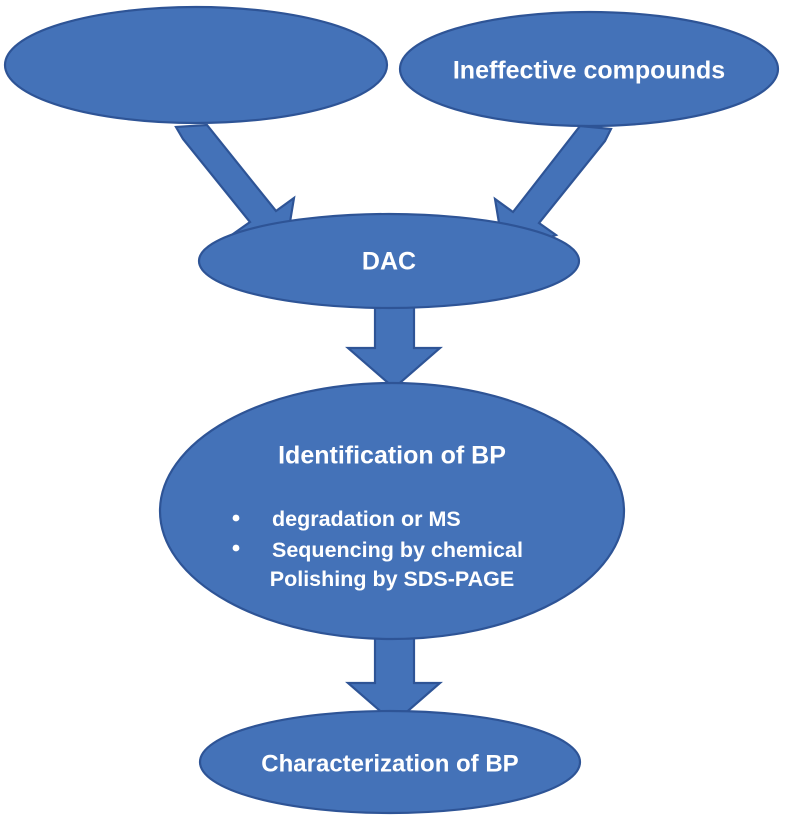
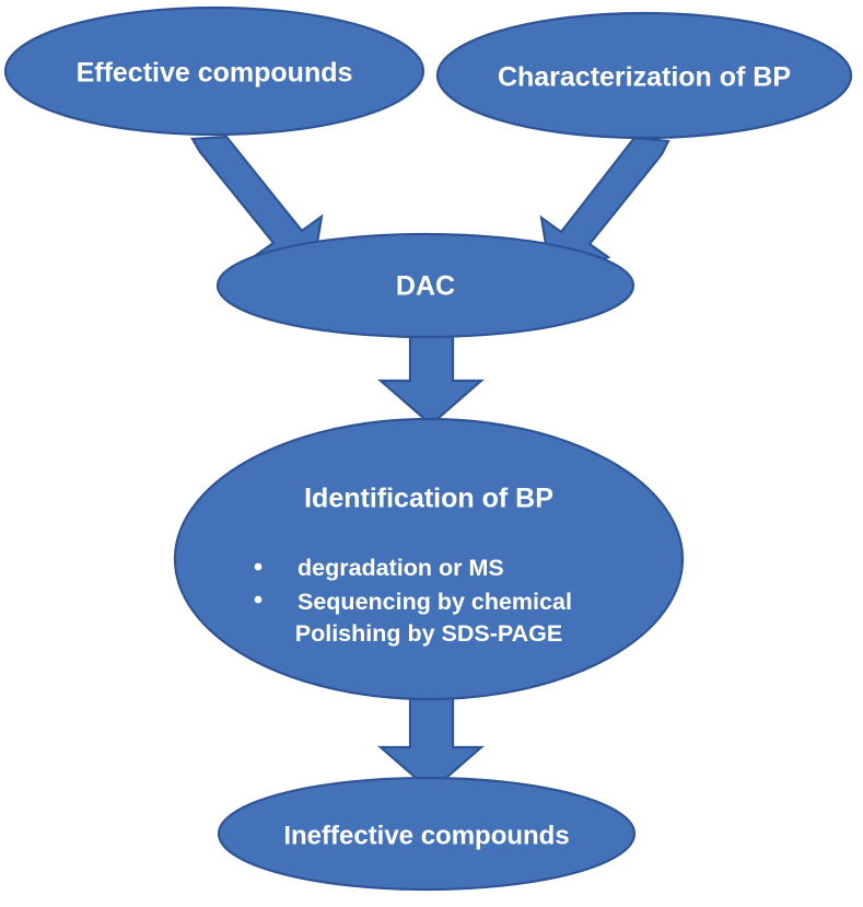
+ Effective compounds
- Ineffective compounds
+ Characterization of BP
  DAC
  Identification of BP
  degradation or MS
  Sequencing by chemical
  Polishing by SDS-PAGE
- Characterization of BP
+ Ineffective compounds
